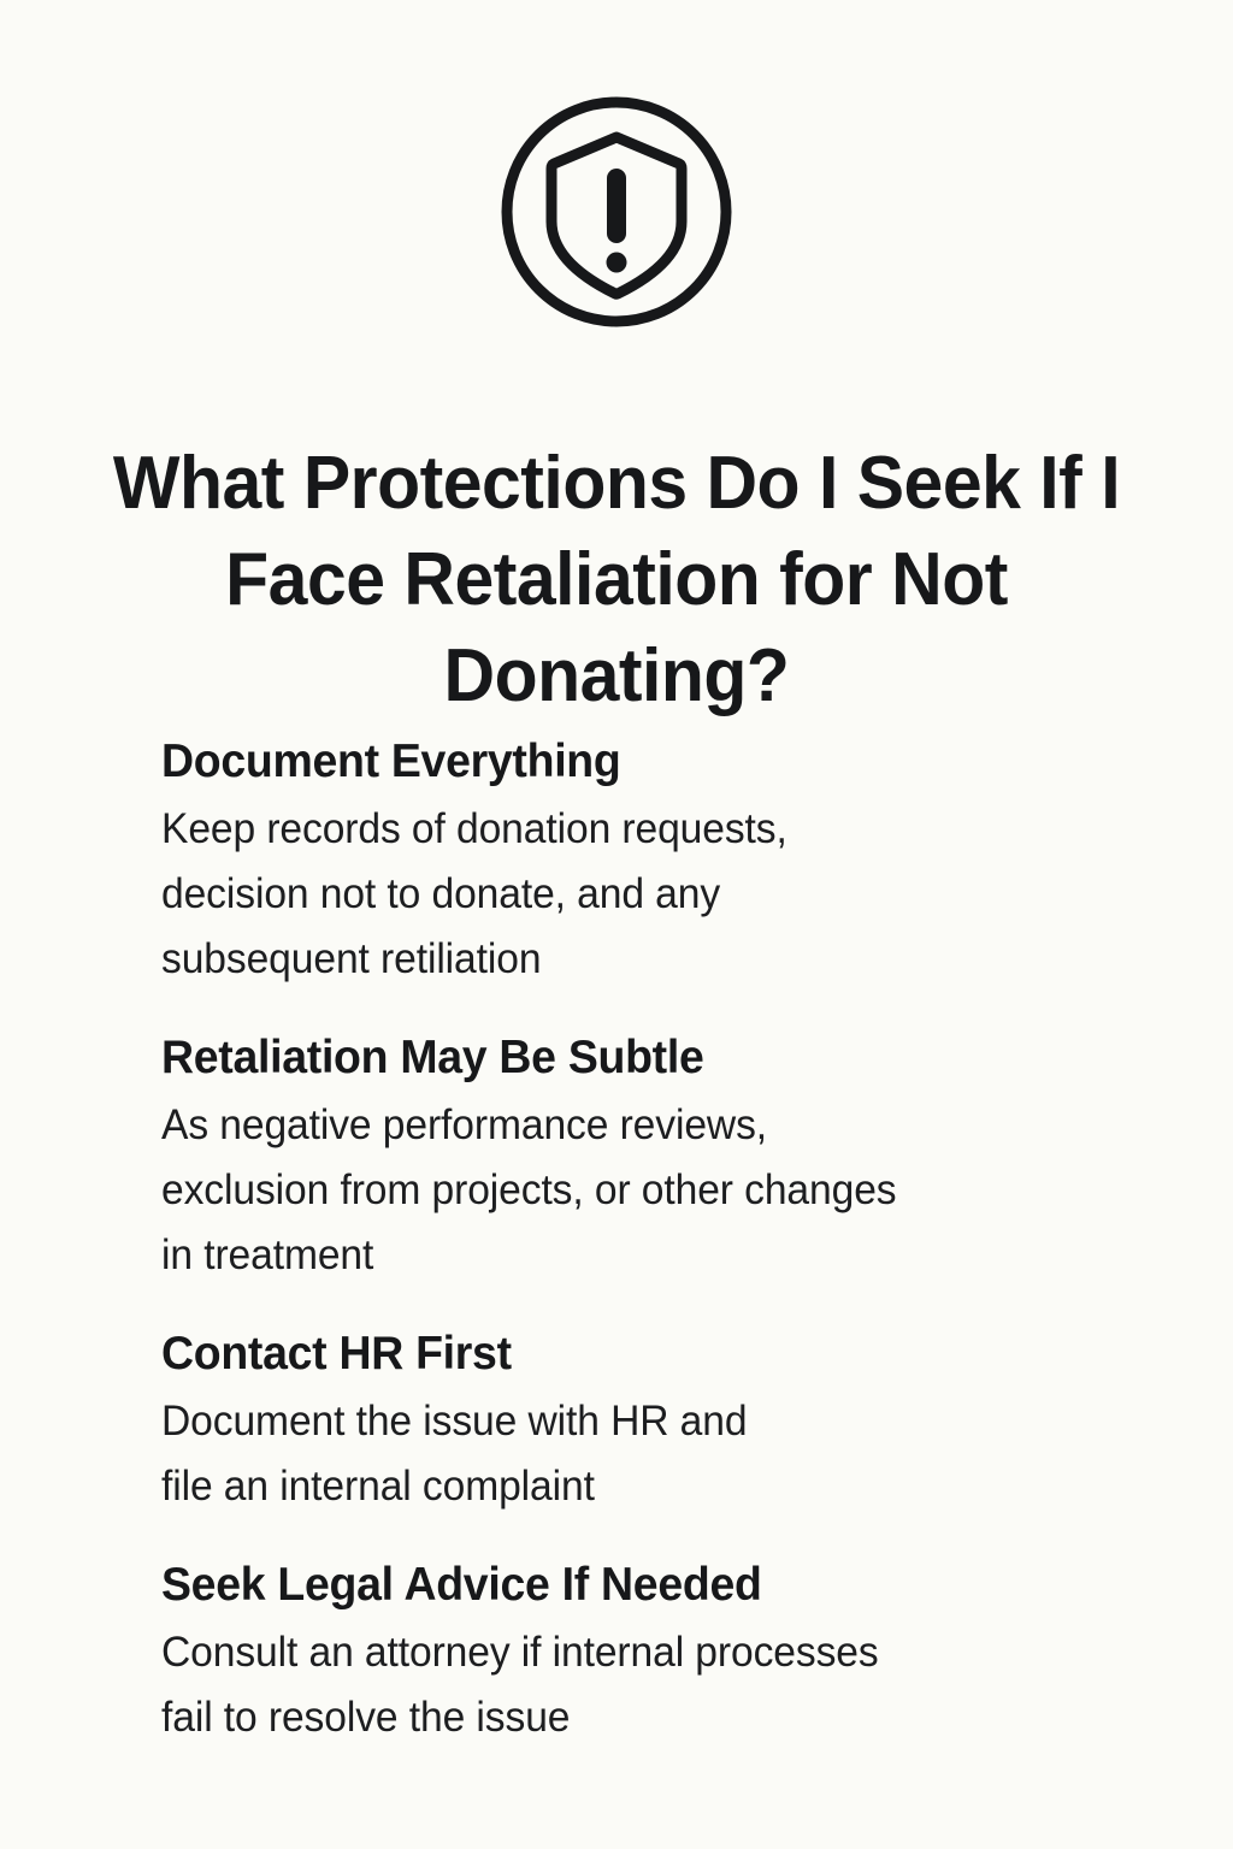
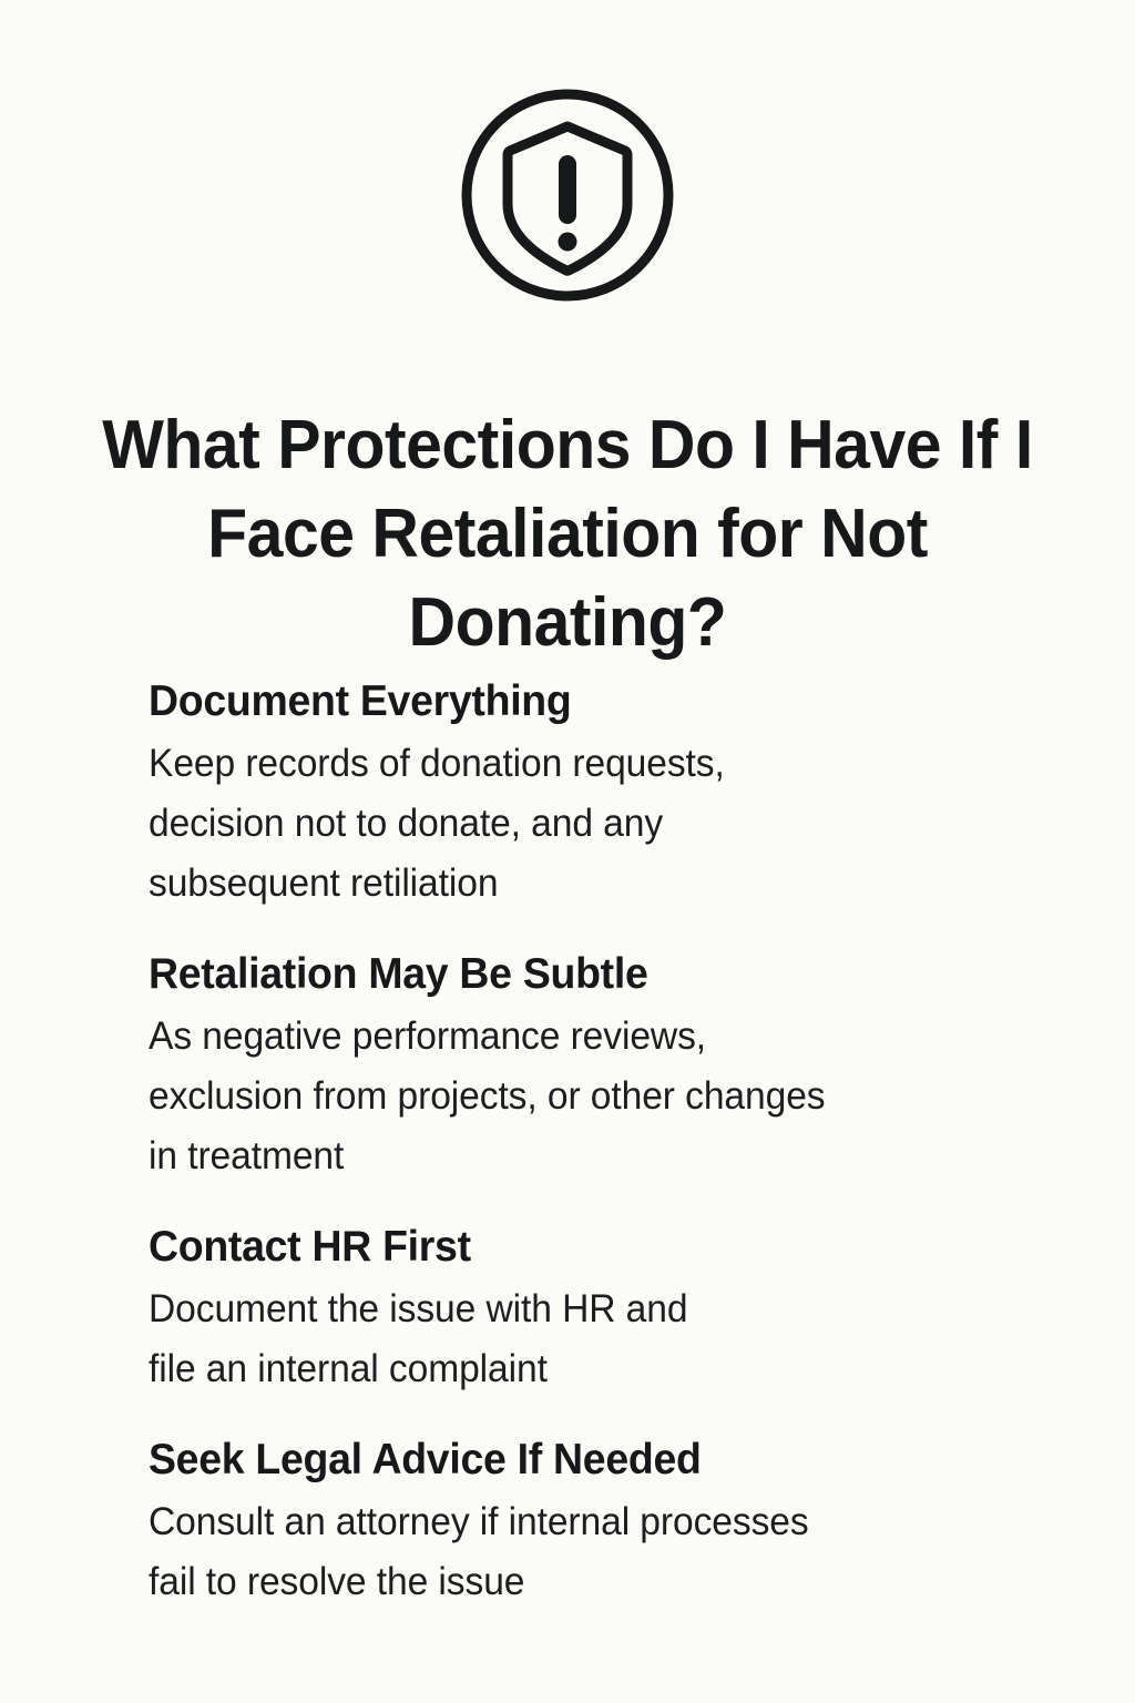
- What Protections Do I Seek If I Face Retaliation for Not Donating?
+ What Protections Do I Have If I Face Retaliation for Not Donating?
  Document Everything
  Keep records of donation requests,
  decision not to donate, and any
  subsequent retiliation
  Retaliation May Be Subtle
  As negative performance reviews,
  exclusion from projects, or other changes
  in treatment
  Contact HR First
  Document the issue with HR and
  file an internal complaint
  Seek Legal Advice If Needed
  Consult an attorney if internal processes
  fail to resolve the issue
